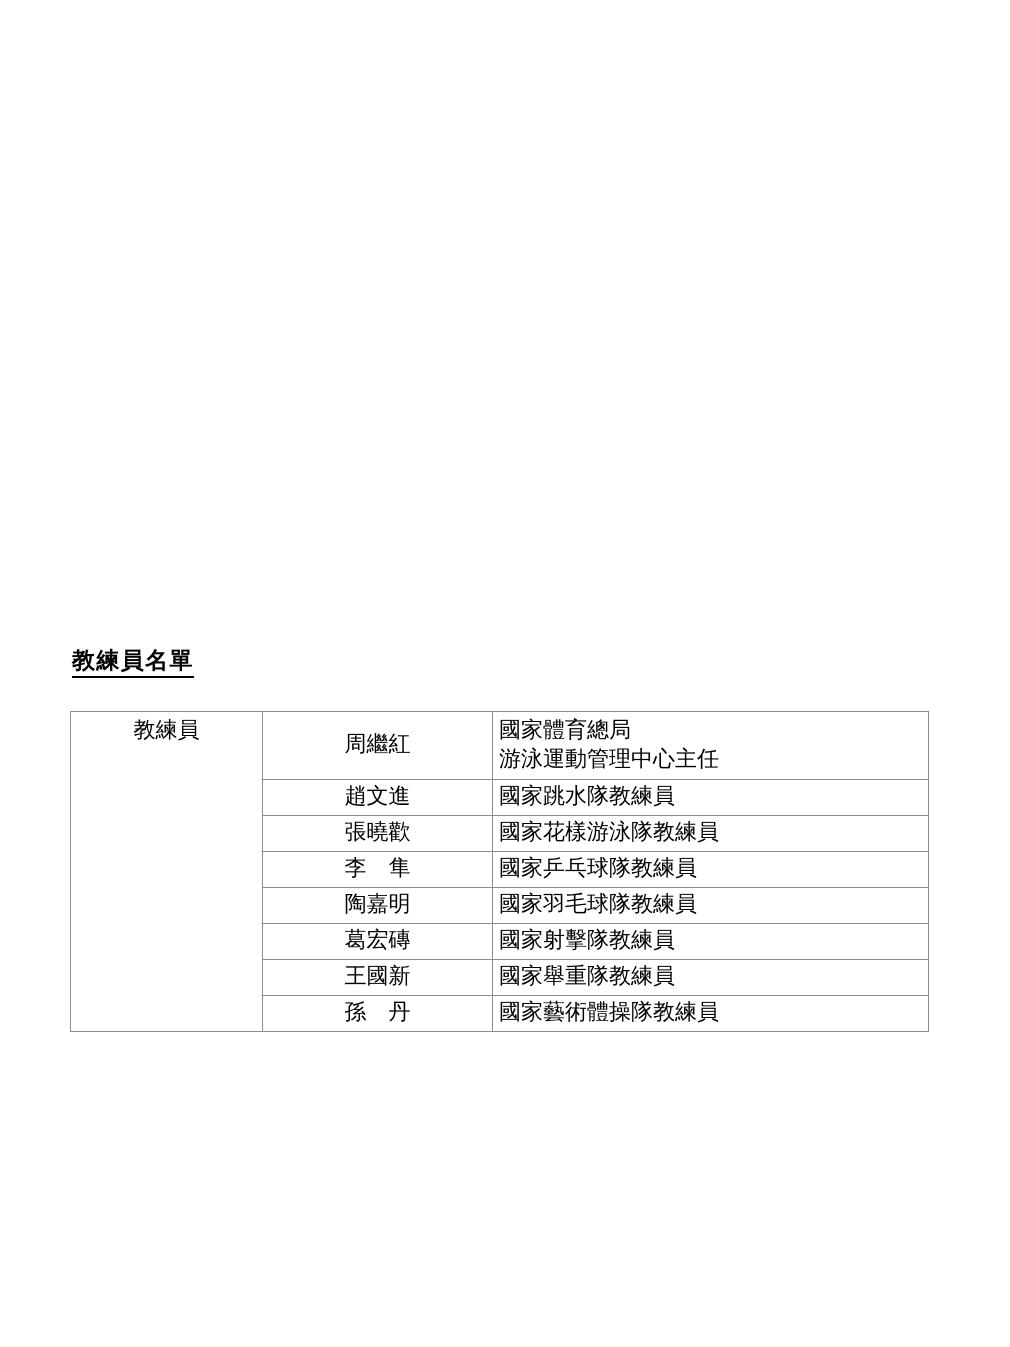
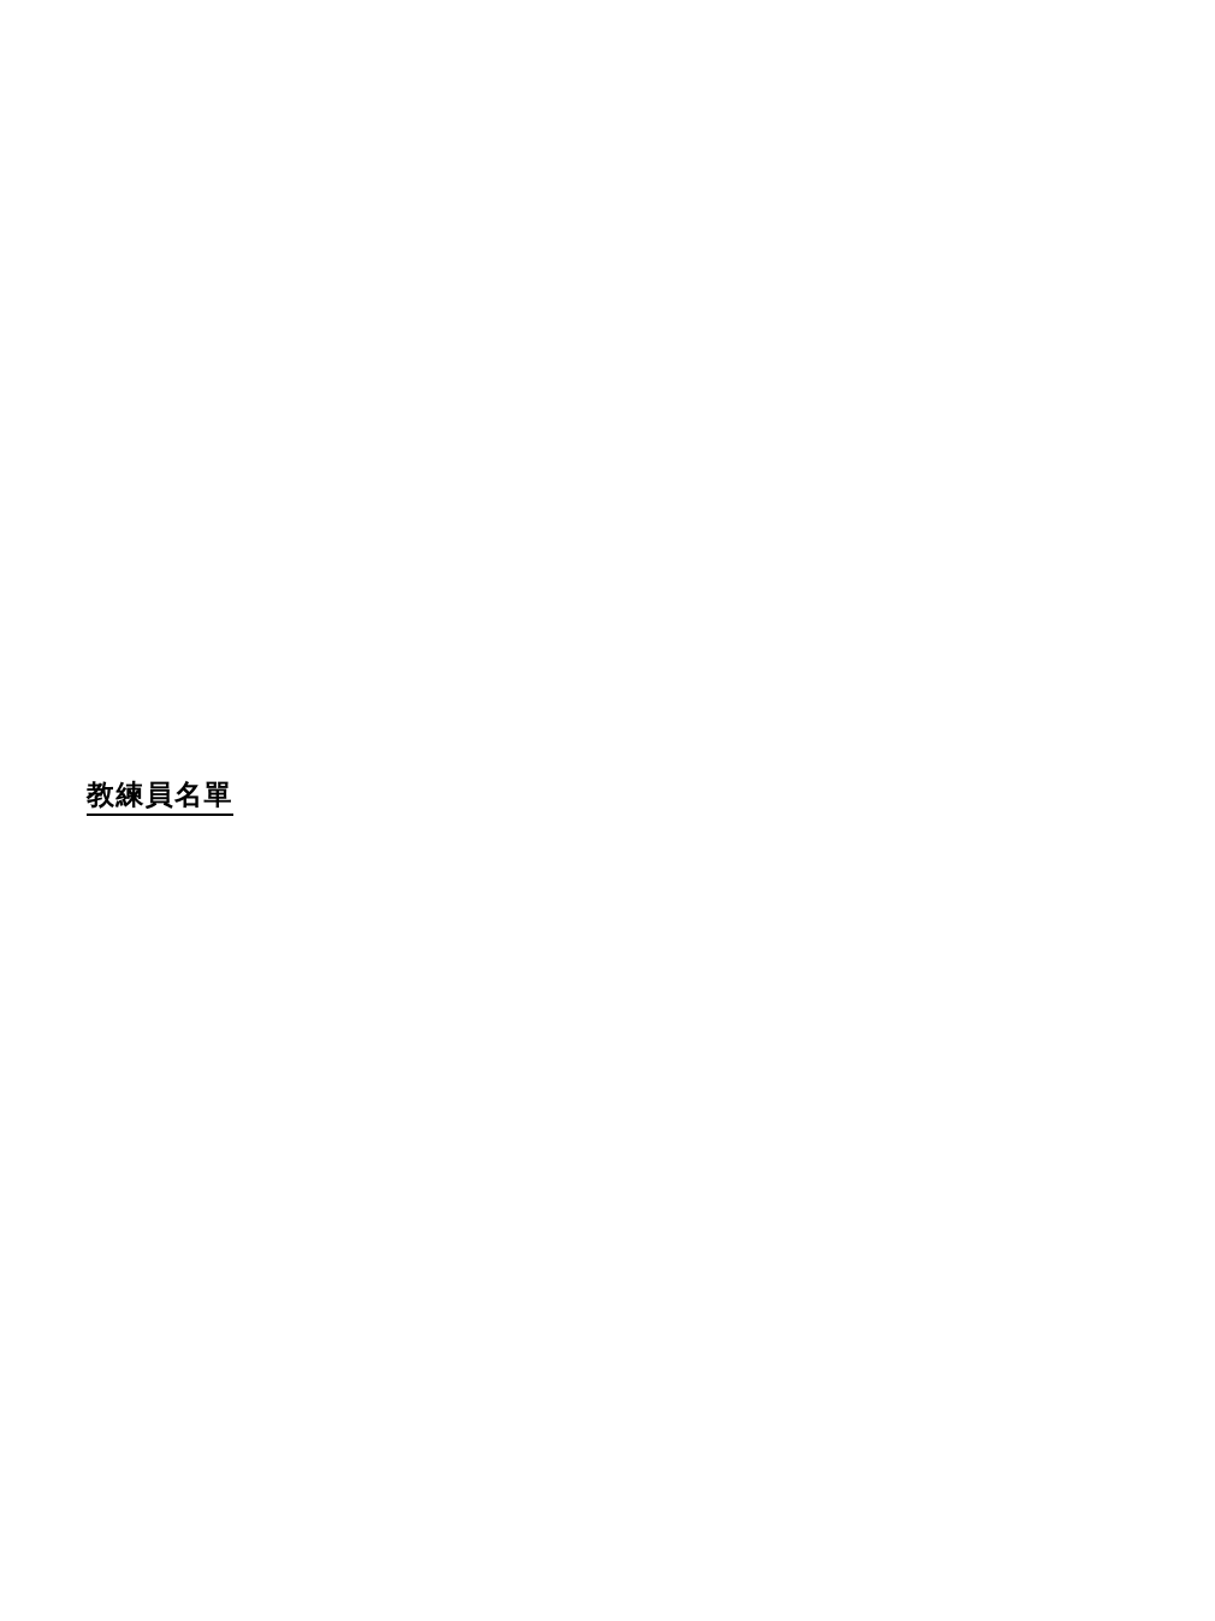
  教練員名單
- 教練員	周繼紅	國家體育總局 游泳運動管理中心主任
- 趙文進	國家跳水隊教練員
- 張曉歡	國家花樣游泳隊教練員
- 李 隼	國家乒乓球隊教練員
- 陶嘉明	國家羽毛球隊教練員
- 葛宏磚	國家射擊隊教練員
- 王國新	國家舉重隊教練員
- 孫 丹	國家藝術體操隊教練員
